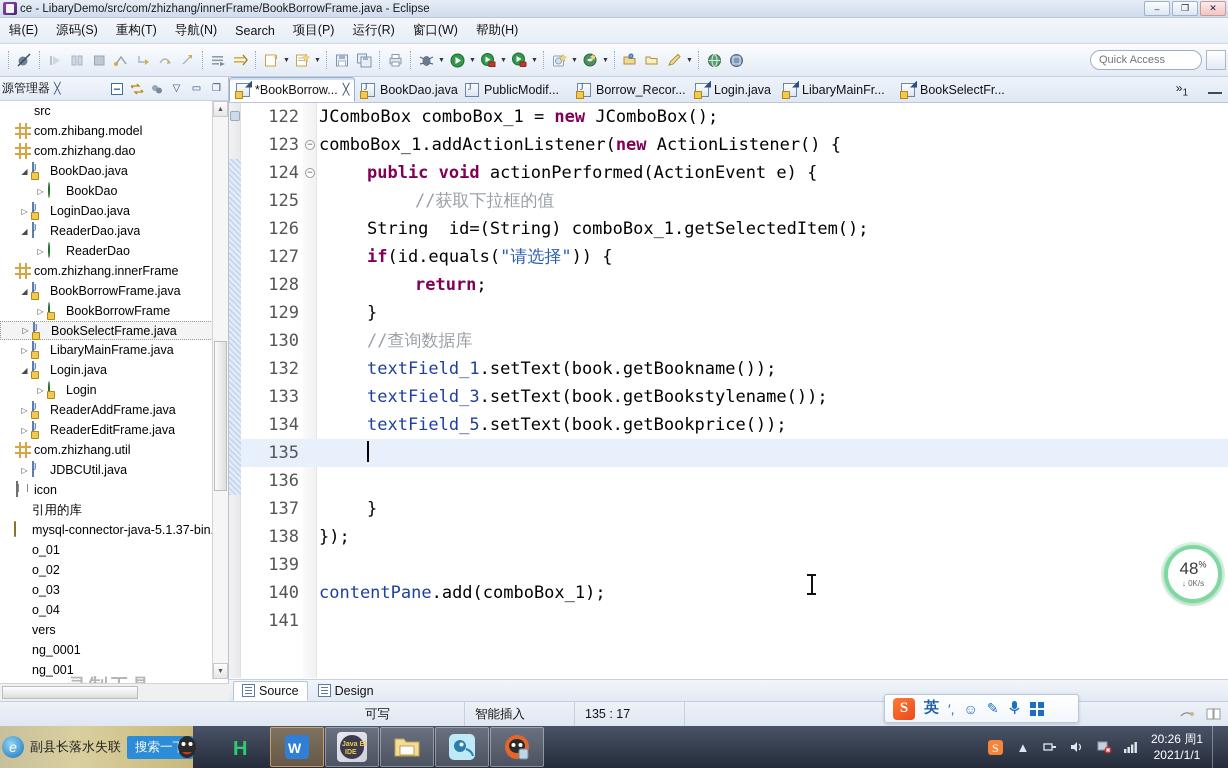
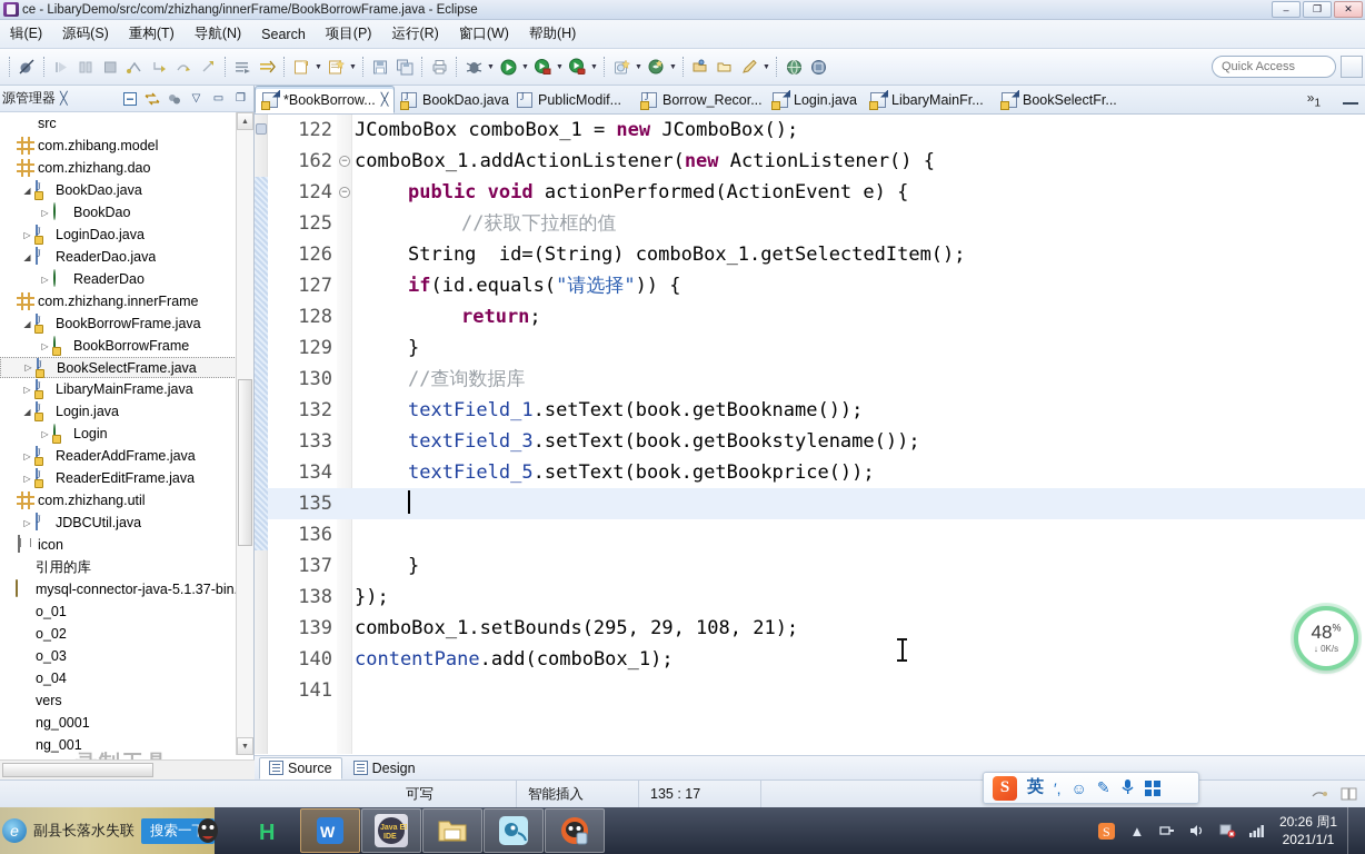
  ce - LibaryDemo/src/com/zhizhang/innerFrame/BookBorrowFrame.java - Eclipse
  –
  ❐
  ✕
  辑(E)
  源码(S)
  重构(T)
  导航(N)
  Search
  项目(P)
  运行(R)
  窗口(W)
  帮助(H)
  Quick Access
  源管理器
  ╳
  ▽
  ▭
  ❐
  src
  com.zhibang.model
  com.zhizhang.dao
  ◢
  BookDao.java
  ▷
  BookDao
  ▷
  LoginDao.java
  ◢
  ReaderDao.java
  ▷
  ReaderDao
  com.zhizhang.innerFrame
  ◢
  BookBorrowFrame.java
  ▷
  BookBorrowFrame
  ▷
  BookSelectFrame.java
  ▷
  LibaryMainFrame.java
  ◢
  Login.java
  ▷
  Login
  ▷
  ReaderAddFrame.java
  ▷
  ReaderEditFrame.java
  com.zhizhang.util
  ▷
  JDBCUtil.java
  icon
  引用的库
  mysql-connector-java-5.1.37-bin
  o_01
  o_02
  o_03
  o_04
  vers
  ng_0001
  ng_001
  *BookBorrow...
  ╳
  BookDao.java
  PublicModif...
  Borrow_Recor...
  Login.java
  LibaryMainFr...
  BookSelectFr...
  »1
  122
  JComboBox comboBox_1 = new JComboBox();
- 123
+ 162
  −
  comboBox_1.addActionListener(new ActionListener() {
  124
  −
  public void actionPerformed(ActionEvent e) {
  125
  //获取下拉框的值
  126
  String id=(String) comboBox_1.getSelectedItem();
  127
  if(id.equals("请选择")) {
  128
  return;
  129
  }
  130
  //查询数据库
  132
  textField_1.setText(book.getBookname());
  133
  textField_3.setText(book.getBookstylename());
  134
  textField_5.setText(book.getBookprice());
  135
  136
  137
  }
  138
  });
  139
+ comboBox_1.setBounds(295, 29, 108, 21);
  140
  contentPane.add(comboBox_1);
  141
  48%
  ↓ 0K/s
  Source
  Design
  可写
  智能插入
  135 : 17
  S
  英
  ′,
  ☺
  ✎
  e
  副县长落水失联
  搜索一
  H
  W
  S
  ▲
  20:26 周1
  2021/1/1
